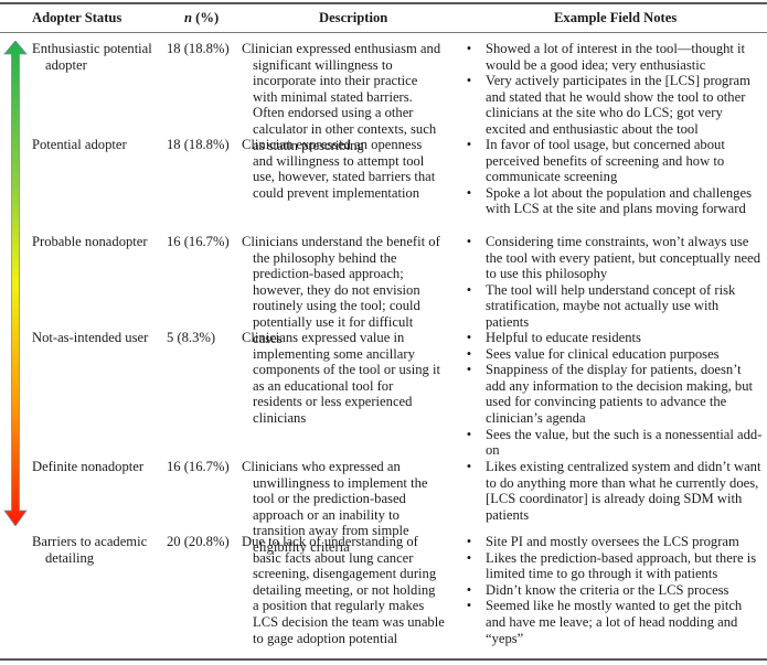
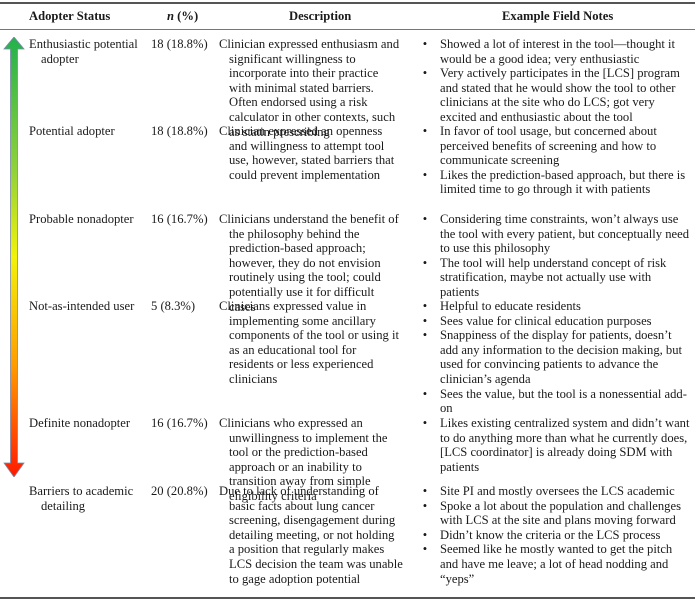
  Adopter Status
  n (%)
  Description
  Example Field Notes
  Enthusiastic potential adopter
  18 (18.8%)
- Clinician expressed enthusiasm and significant willingness to incorporate into their practice with minimal stated barriers. Often endorsed using a other calculator in other contexts, such as statin prescribing
+ Clinician expressed enthusiasm and significant willingness to incorporate into their practice with minimal stated barriers. Often endorsed using a risk calculator in other contexts, such as statin prescribing
  •
  Showed a lot of interest in the tool—thought it would be a good idea; very enthusiastic
  •
  Very actively participates in the [LCS] program and stated that he would show the tool to other clinicians at the site who do LCS; got very excited and enthusiastic about the tool
  Potential adopter
  18 (18.8%)
  Clinician expressed an openness and willingness to attempt tool use, however, stated barriers that could prevent implementation
  •
  In favor of tool usage, but concerned about perceived benefits of screening and how to communicate screening
  •
- Spoke a lot about the population and challenges with LCS at the site and plans moving forward
+ Likes the prediction-based approach, but there is limited time to go through it with patients
  Probable nonadopter
  16 (16.7%)
  Clinicians understand the benefit of the philosophy behind the prediction-based approach; however, they do not envision routinely using the tool; could potentially use it for difficult cases
  •
  Considering time constraints, won’t always use the tool with every patient, but conceptually need to use this philosophy
  •
  The tool will help understand concept of risk stratification, maybe not actually use with patients
  Not-as-intended user
  5 (8.3%)
  Clinicians expressed value in implementing some ancillary components of the tool or using it as an educational tool for residents or less experienced clinicians
  •
  Helpful to educate residents
  •
  Sees value for clinical education purposes
  •
  Snappiness of the display for patients, doesn’t add any information to the decision making, but used for convincing patients to advance the clinician’s agenda
  •
- Sees the value, but the such is a nonessential add-on
+ Sees the value, but the tool is a nonessential add-on
  Definite nonadopter
  16 (16.7%)
  Clinicians who expressed an unwillingness to implement the tool or the prediction-based approach or an inability to transition away from simple eligibility criteria
  •
  Likes existing centralized system and didn’t want to do anything more than what he currently does, [LCS coordinator] is already doing SDM with patients
  Barriers to academic detailing
  20 (20.8%)
  Due to lack of understanding of basic facts about lung cancer screening, disengagement during detailing meeting, or not holding a position that regularly makes LCS decision the team was unable to gage adoption potential
  •
- Site PI and mostly oversees the LCS program
+ Site PI and mostly oversees the LCS academic
  •
- Likes the prediction-based approach, but there is limited time to go through it with patients
+ Spoke a lot about the population and challenges with LCS at the site and plans moving forward
  •
  Didn’t know the criteria or the LCS process
  •
  Seemed like he mostly wanted to get the pitch and have me leave; a lot of head nodding and “yeps”
